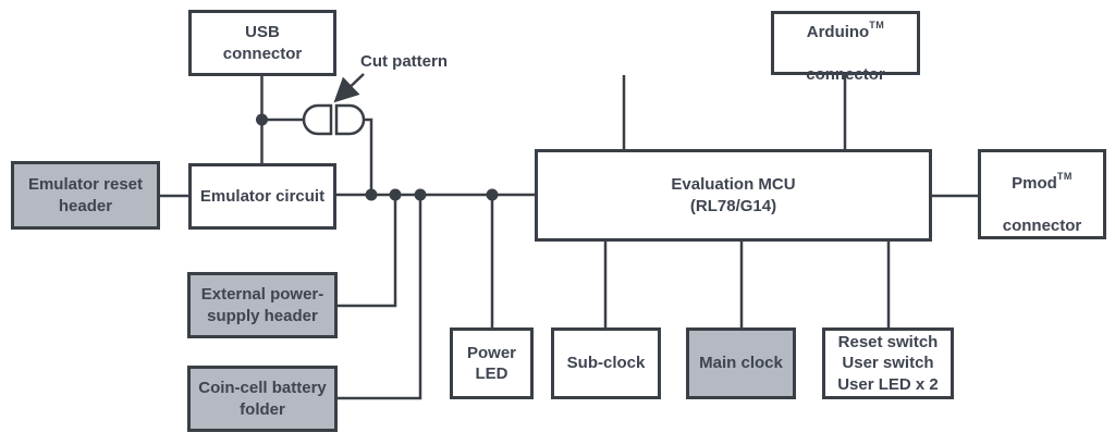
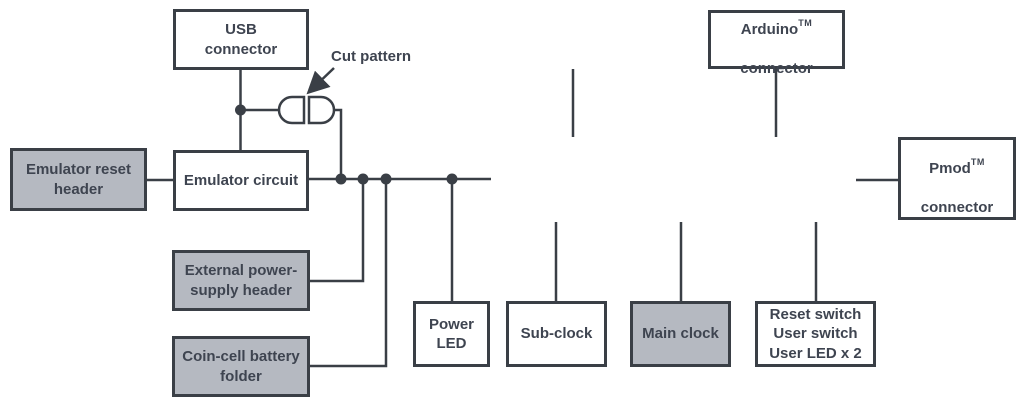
  USB
  connector
  ArduinoTM
  connector
  Emulator reset
  header
  Emulator circuit
- Evaluation MCU
- (RL78/G14)
  PmodTM
  connector
  External power-
  supply header
  Coin-cell battery
  folder
  Power
  LED
  Sub-clock
  Main clock
  Reset switch
  User switch
  User LED x 2
  Cut pattern
